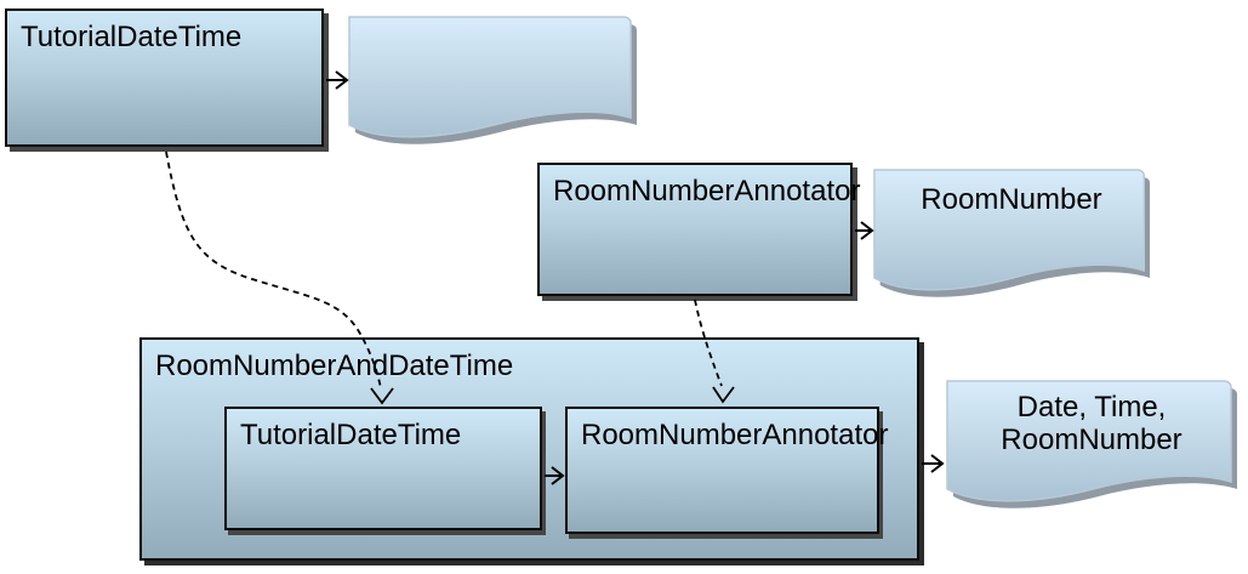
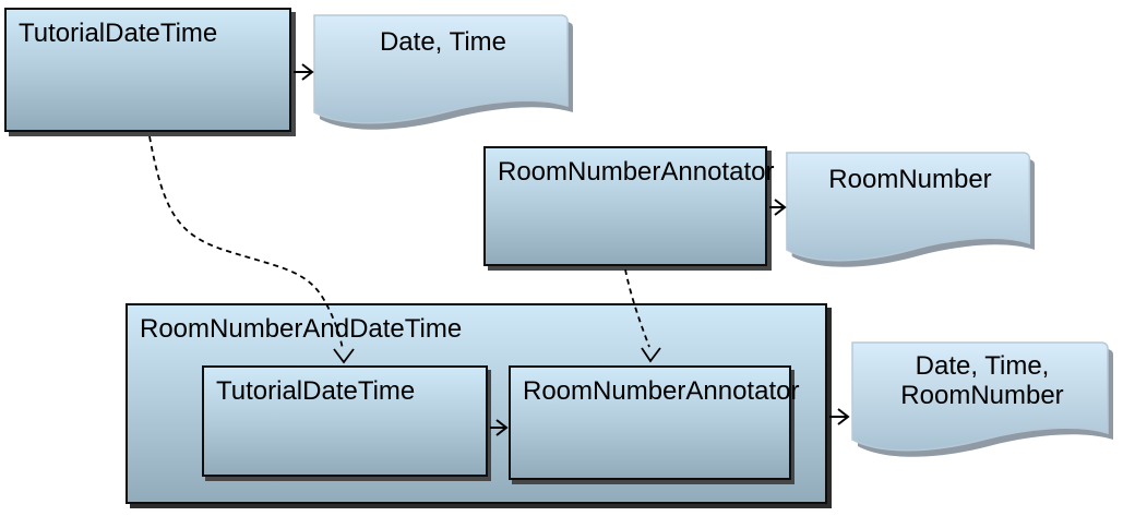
  TutorialDateTime
+ Date, Time
  RoomNumberAnnotator
  RoomNumber
  RoomNumberAndDateTime
  TutorialDateTime
  RoomNumberAnnotator
  Date, Time,
  RoomNumber
